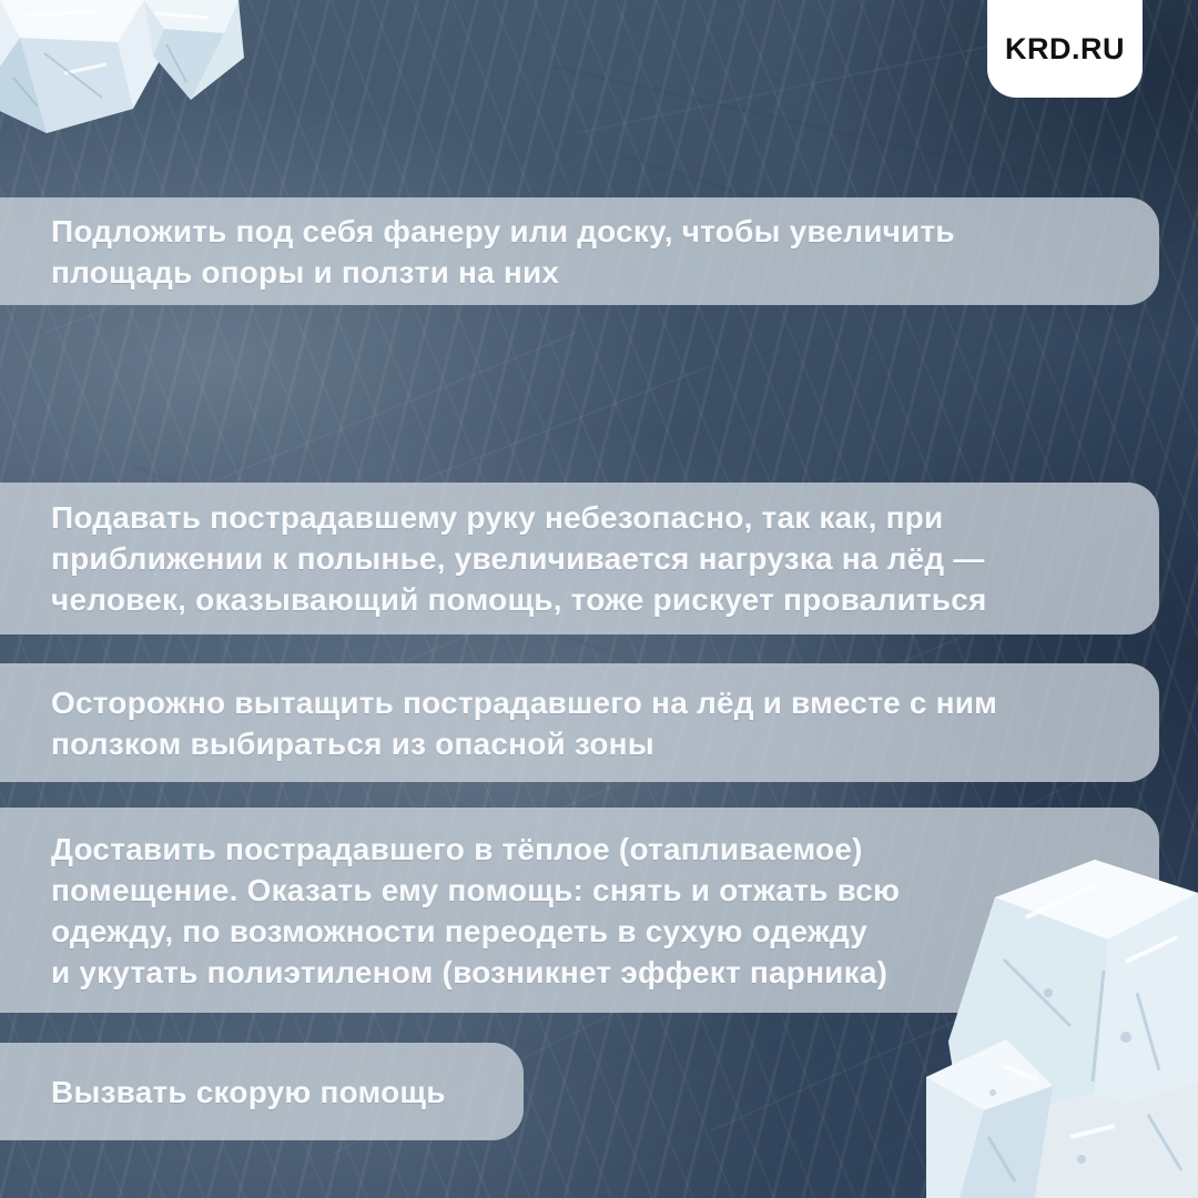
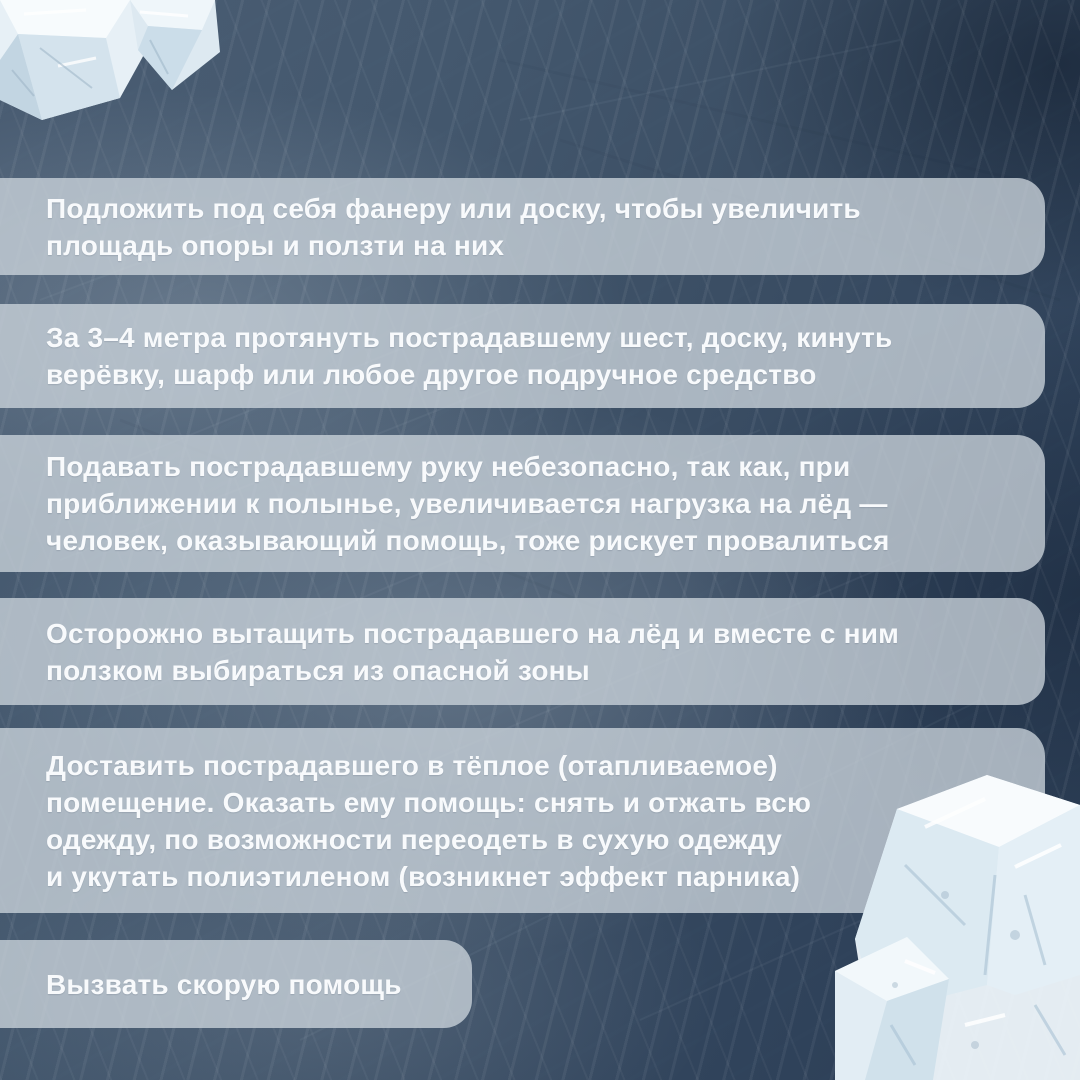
- KRD.RU
  Подложить под себя фанеру или доску, чтобы увеличить
  площадь опоры и ползти на них
+ За 3–4 метра протянуть пострадавшему шест, доску, кинуть
+ верёвку, шарф или любое другое подручное средство
  Подавать пострадавшему руку небезопасно, так как, при
  приближении к полынье, увеличивается нагрузка на лёд —
  человек, оказывающий помощь, тоже рискует провалиться
  Осторожно вытащить пострадавшего на лёд и вместе с ним
  ползком выбираться из опасной зоны
  Доставить пострадавшего в тёплое (отапливаемое)
  помещение. Оказать ему помощь: снять и отжать всю
  одежду, по возможности переодеть в сухую одежду
  и укутать полиэтиленом (возникнет эффект парника)
  Вызвать скорую помощь
